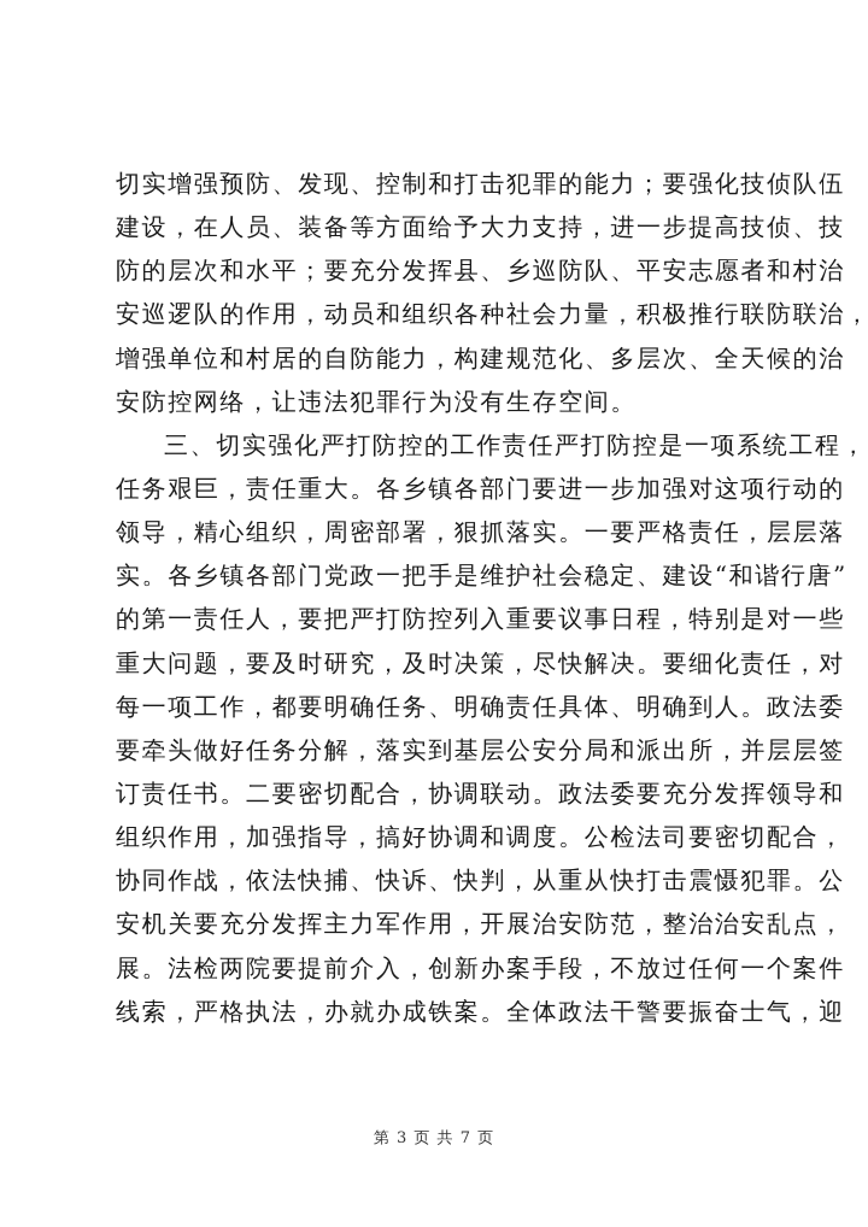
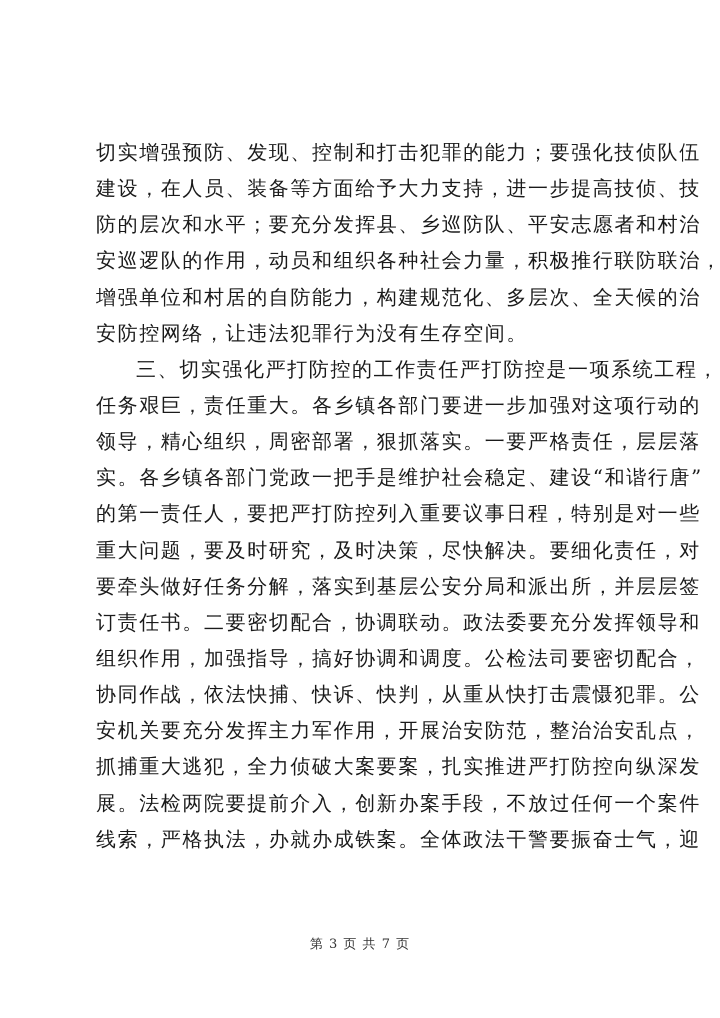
  切实增强预防、发现、控制和打击犯罪的能力；要强化技侦队伍
  建设，在人员、装备等方面给予大力支持，进一步提高技侦、技
  防的层次和水平；要充分发挥县、乡巡防队、平安志愿者和村治
  安巡逻队的作用，动员和组织各种社会力量，积极推行联防联治，
  增强单位和村居的自防能力，构建规范化、多层次、全天候的治
  安防控网络，让违法犯罪行为没有生存空间。
  三、切实强化严打防控的工作责任严打防控是一项系统工程，
  任务艰巨，责任重大。各乡镇各部门要进一步加强对这项行动的
  领导，精心组织，周密部署，狠抓落实。一要严格责任，层层落
  实。各乡镇各部门党政一把手是维护社会稳定、建设“和谐行唐”
  的第一责任人，要把严打防控列入重要议事日程，特别是对一些
  重大问题，要及时研究，及时决策，尽快解决。要细化责任，对
- 每一项工作，都要明确任务、明确责任具体、明确到人。政法委
  要牵头做好任务分解，落实到基层公安分局和派出所，并层层签
  订责任书。二要密切配合，协调联动。政法委要充分发挥领导和
  组织作用，加强指导，搞好协调和调度。公检法司要密切配合，
  协同作战，依法快捕、快诉、快判，从重从快打击震慑犯罪。公
  安机关要充分发挥主力军作用，开展治安防范，整治治安乱点，
+ 抓捕重大逃犯，全力侦破大案要案，扎实推进严打防控向纵深发
  展。法检两院要提前介入，创新办案手段，不放过任何一个案件
  线索，严格执法，办就办成铁案。全体政法干警要振奋士气，迎
  第 3 页 共 7 页
